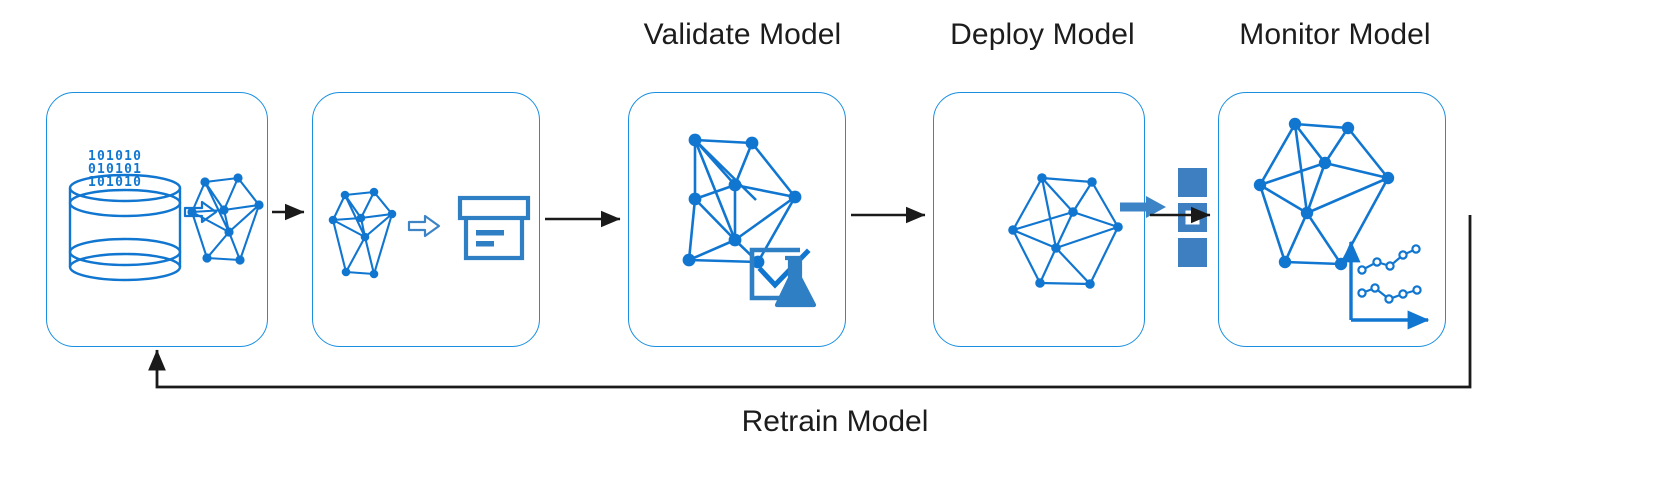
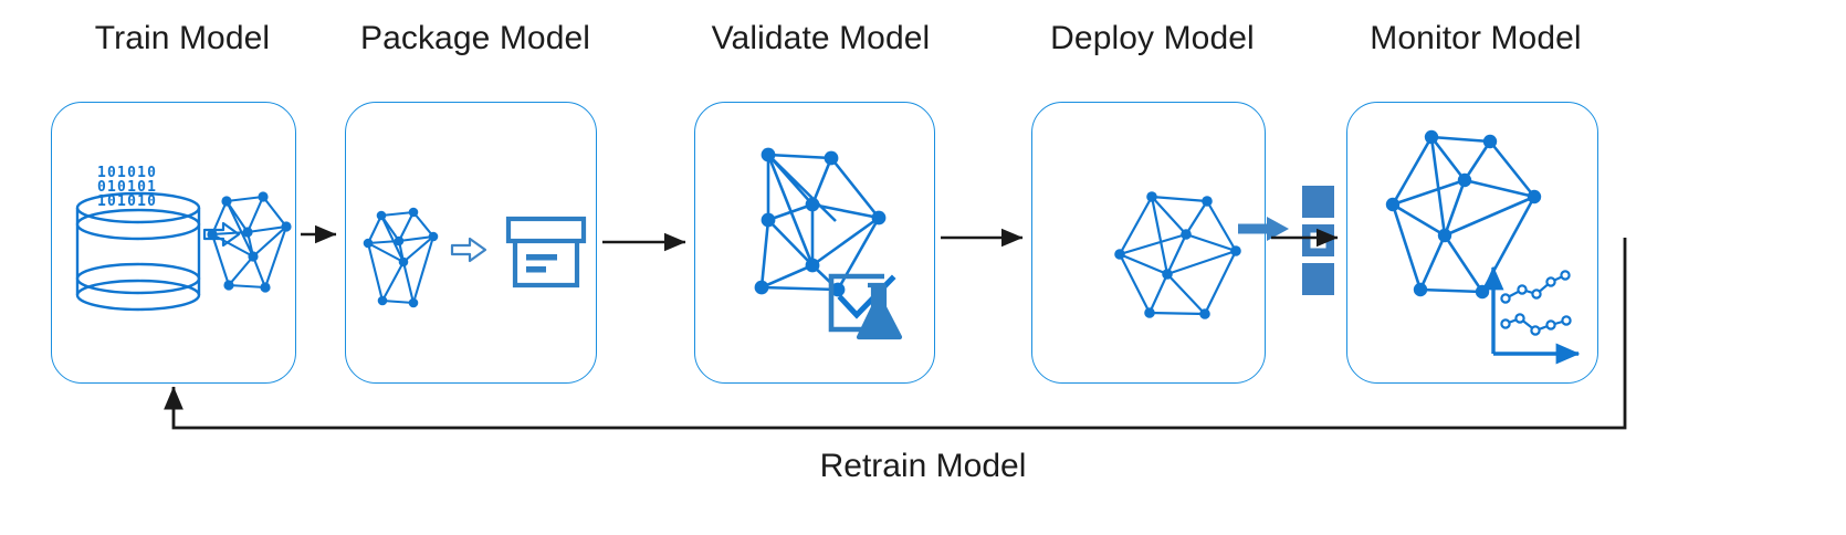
+ Train Model
+ Package Model
  Validate Model
  Deploy Model
  Monitor Model
  101010
  010101
  101010
  Retrain Model
